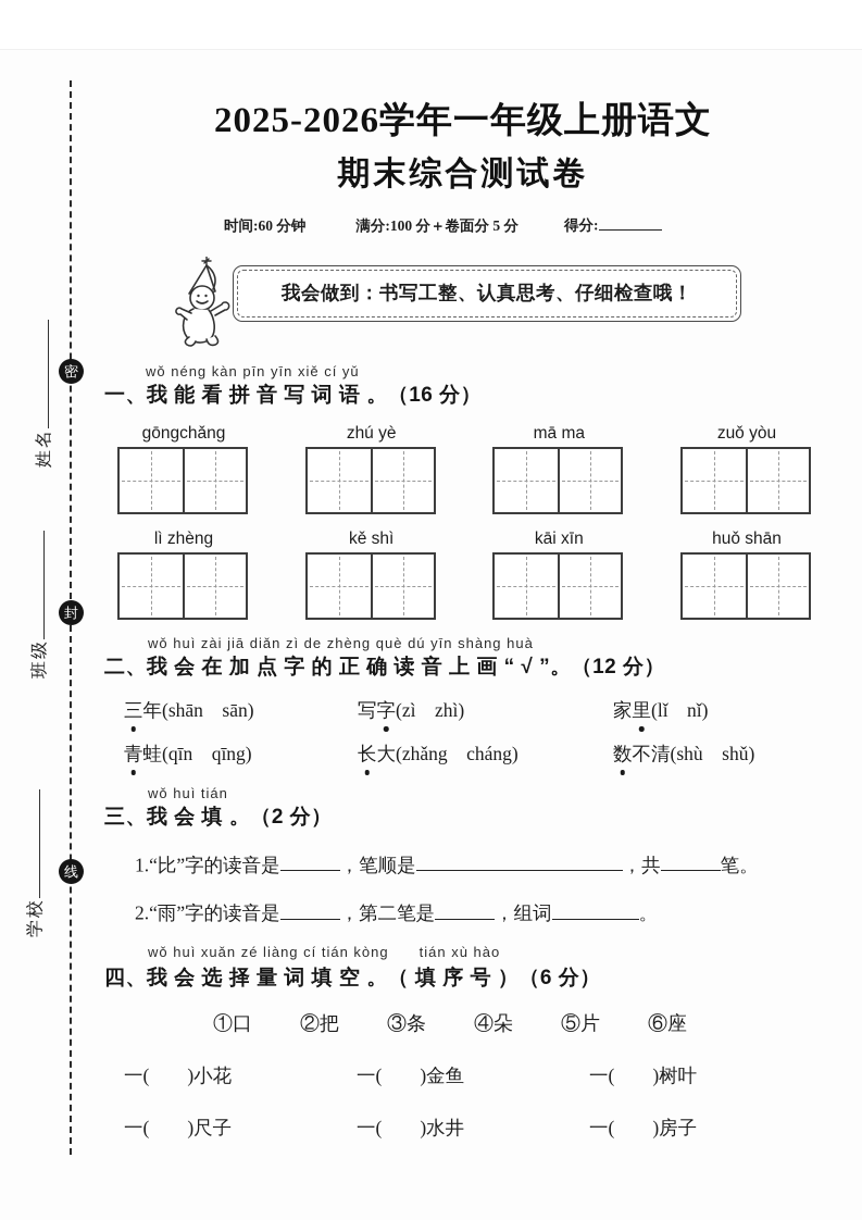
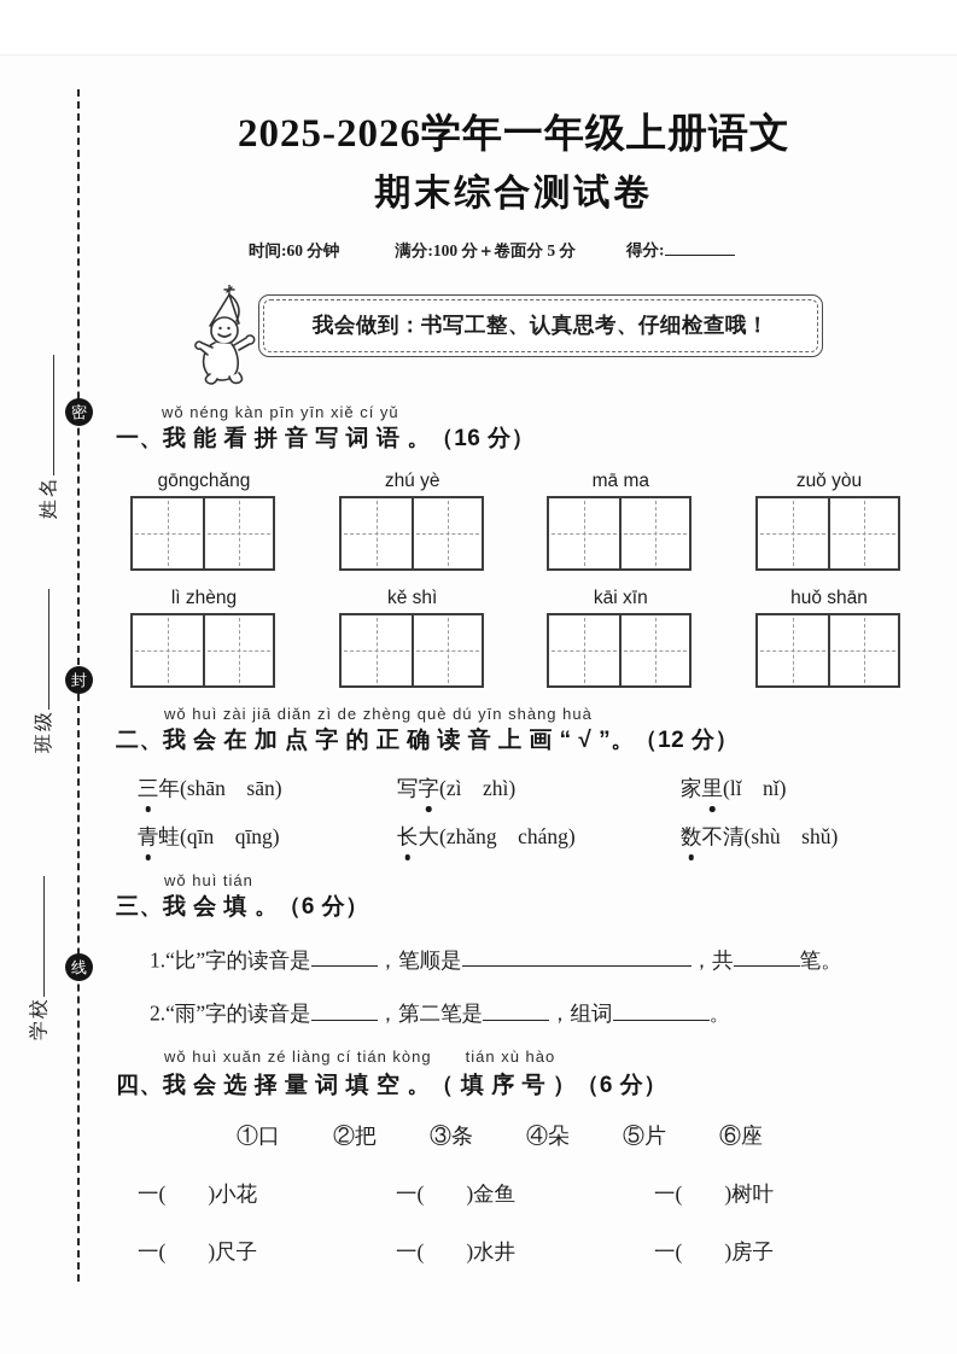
  密
  封
  线
  2025-2026学年一年级上册语文
  期末综合测试卷
  时间:60 分钟
  满分:100 分＋卷面分 5 分
  得分:
  我会做到：书写工整、认真思考、仔细检查哦！
  wǒ néng kàn pīn yīn xiě cí yǔ
  一、我 能 看 拼 音 写 词 语 。（16 分）
  gōngchǎng
  zhú yè
  mā ma
  zuǒ yòu
  lì zhèng
  kě shì
  kāi xīn
  huǒ shān
  wǒ huì zài jiā diǎn zì de zhèng què dú yīn shàng huà
  二、我 会 在 加 点 字 的 正 确 读 音 上 画 “ √ ”。（12 分）
  三年(shān sān)
  写字(zì zhì)
  家里(lǐ nǐ)
  青蛙(qīn qīng)
  长大(zhǎng cháng)
  数不清(shù shǔ)
  wǒ huì tián
- 三、我 会 填 。（2 分）
+ 三、我 会 填 。（6 分）
  1.“比”字的读音是 ，笔顺是 ，共 笔。
  2.“雨”字的读音是 ，第二笔是 ，组词 。
  wǒ huì xuǎn zé liàng cí tián kòng tián xù hào
  四、我 会 选 择 量 词 填 空 。（ 填 序 号 ）（6 分）
  ①口
  ②把
  ③条
  ④朵
  ⑤片
  ⑥座
  一( )小花
  一( )金鱼
  一( )树叶
  一( )尺子
  一( )水井
  一( )房子
